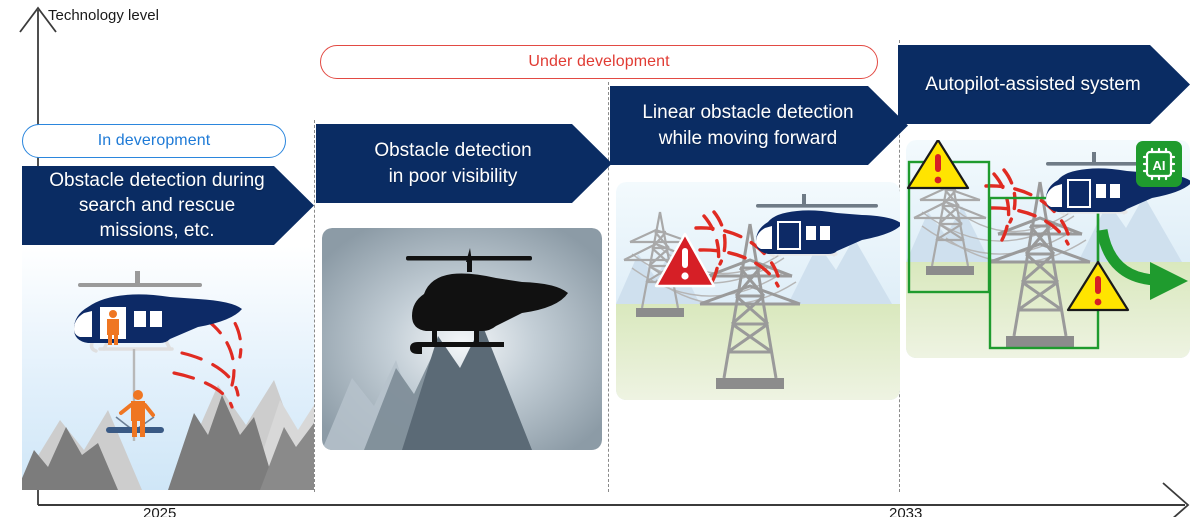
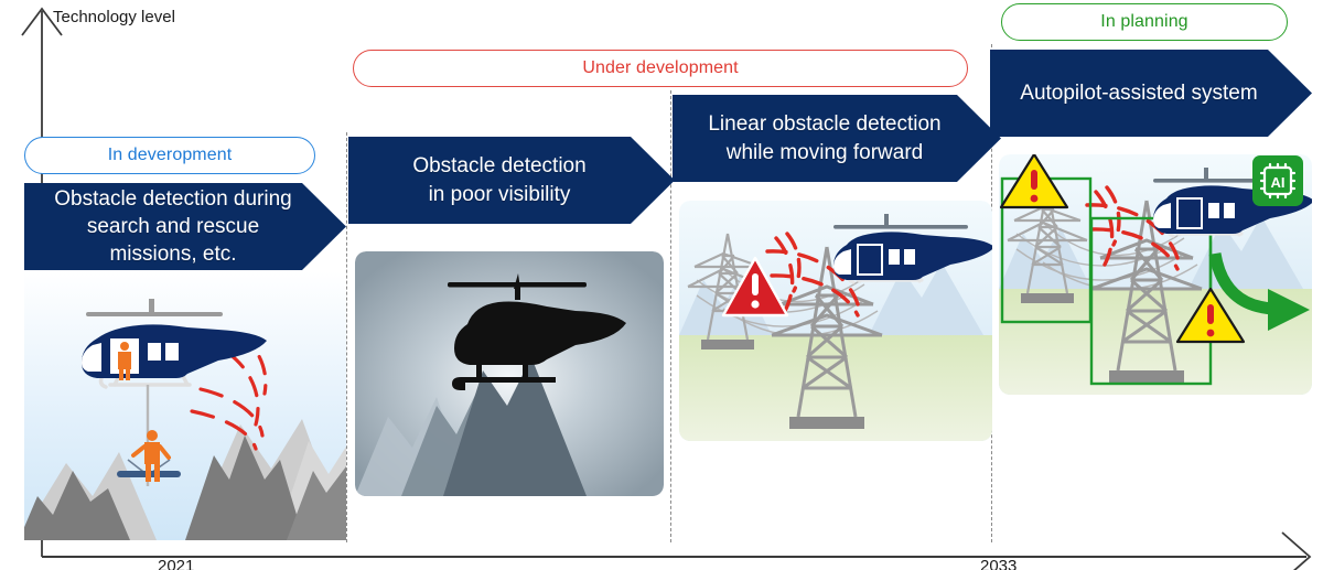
  Technology level
- 2025
+ 2021
  2033
  In deveropment
  Under development
+ In planning
  Obstacle detection during
  search and rescue
  missions, etc.
  Obstacle detection
  in poor visibility
  Linear obstacle detection
  while moving forward
  Autopilot-assisted system
  AI
